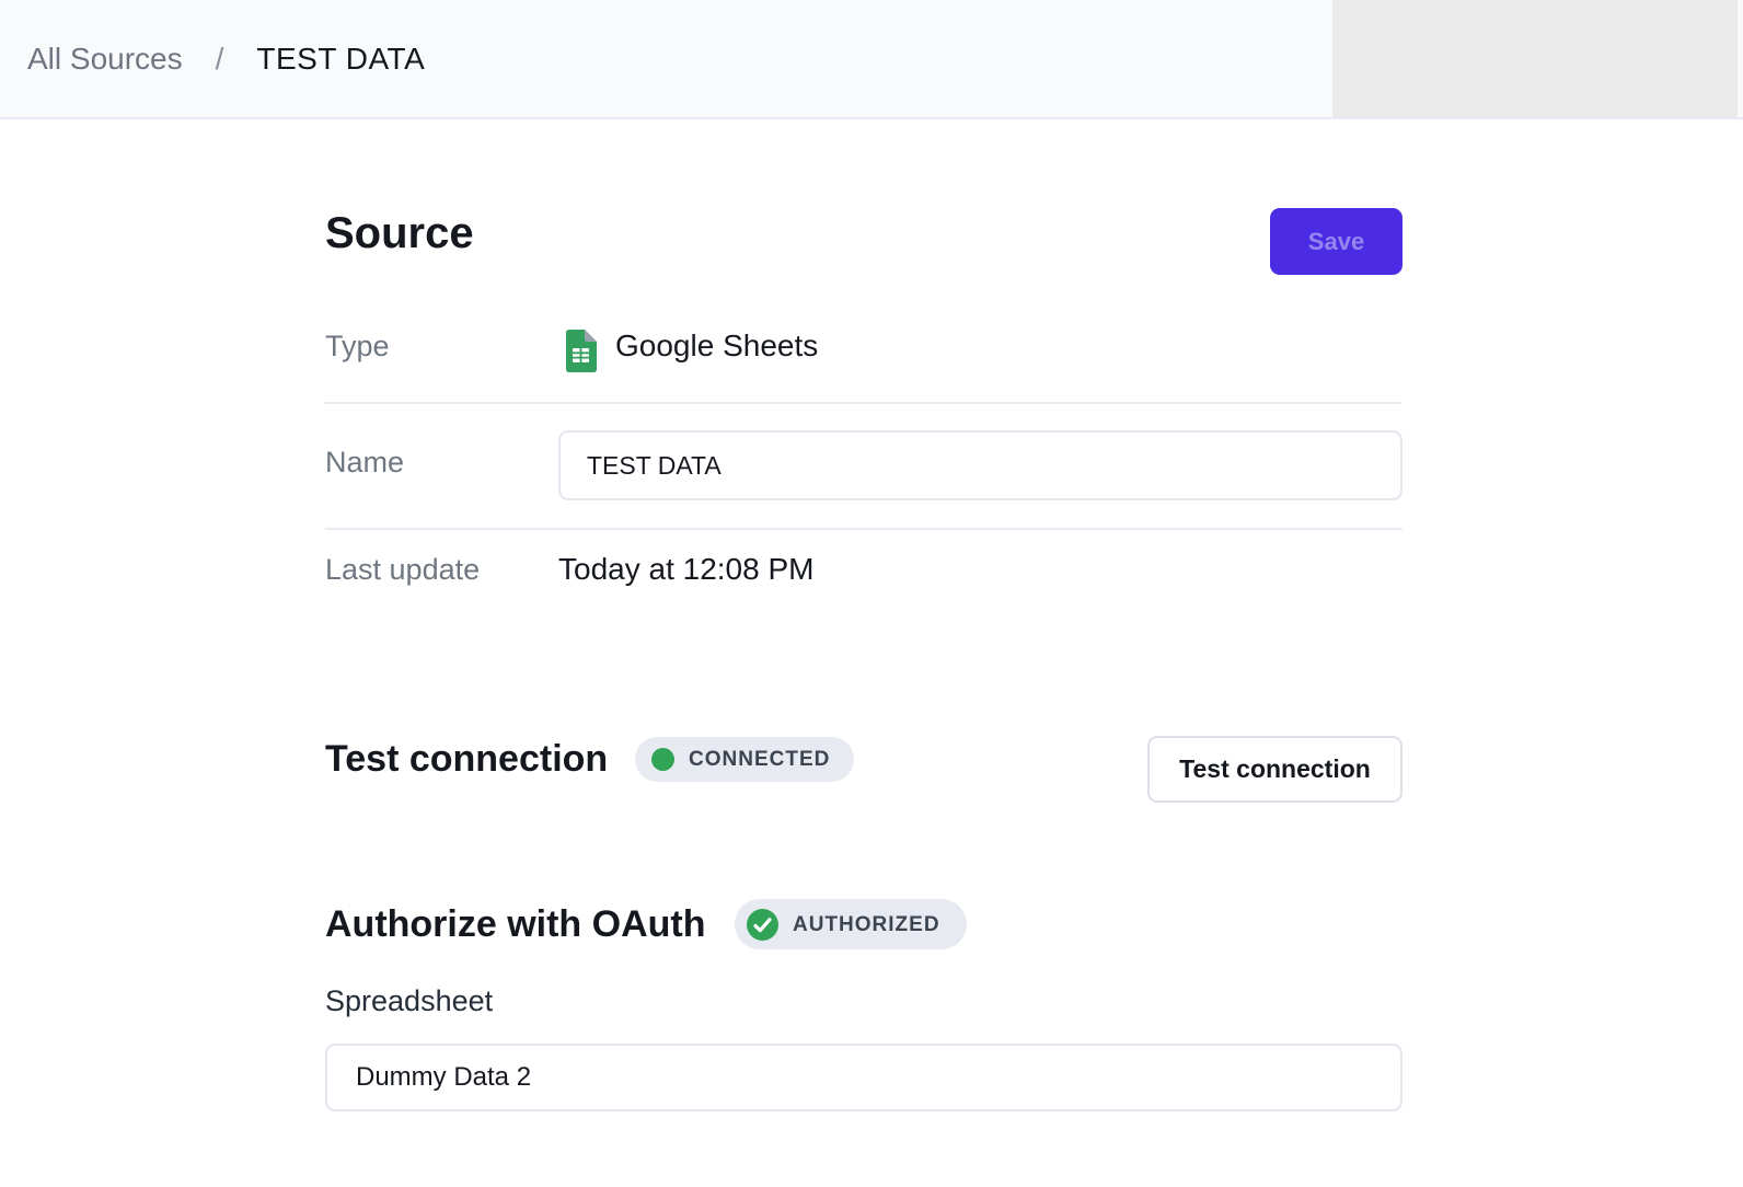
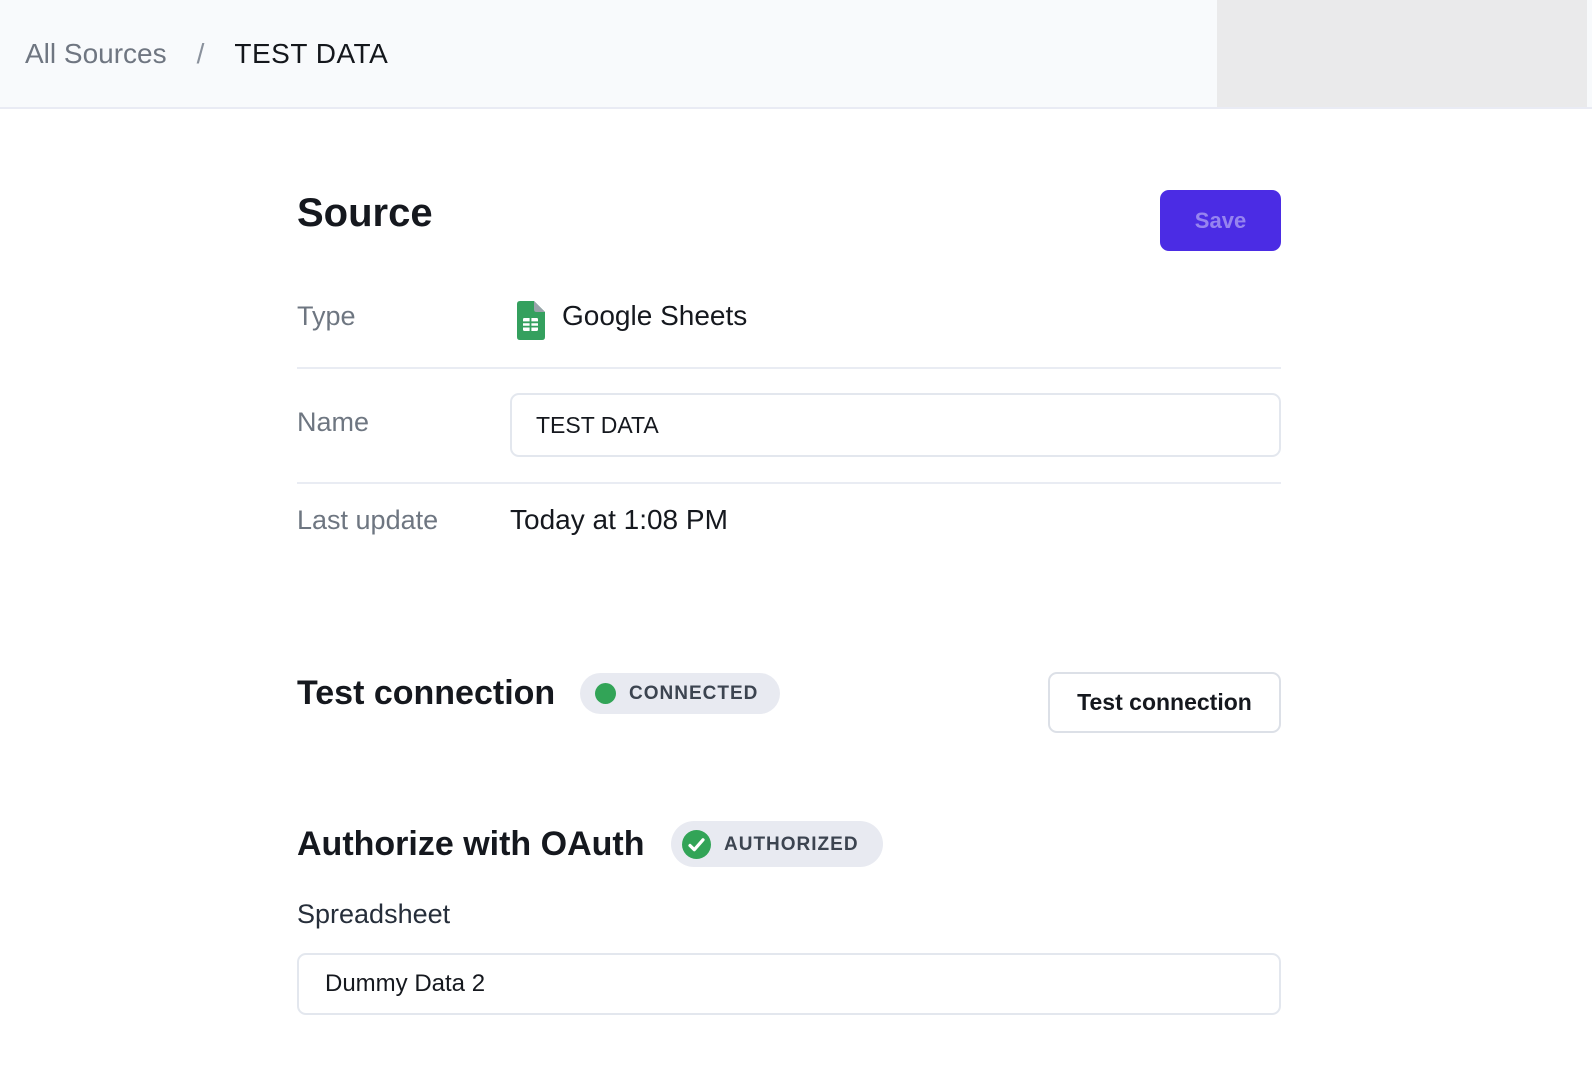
  All Sources
  /
  TEST DATA
  Source
  Save
  Type
  Google Sheets
  Name
  TEST DATA
  Last update
- Today at 12:08 PM
+ Today at 1:08 PM
  Test connection
  CONNECTED
  Test connection
  Authorize with OAuth
  AUTHORIZED
  Spreadsheet
  Dummy Data 2
